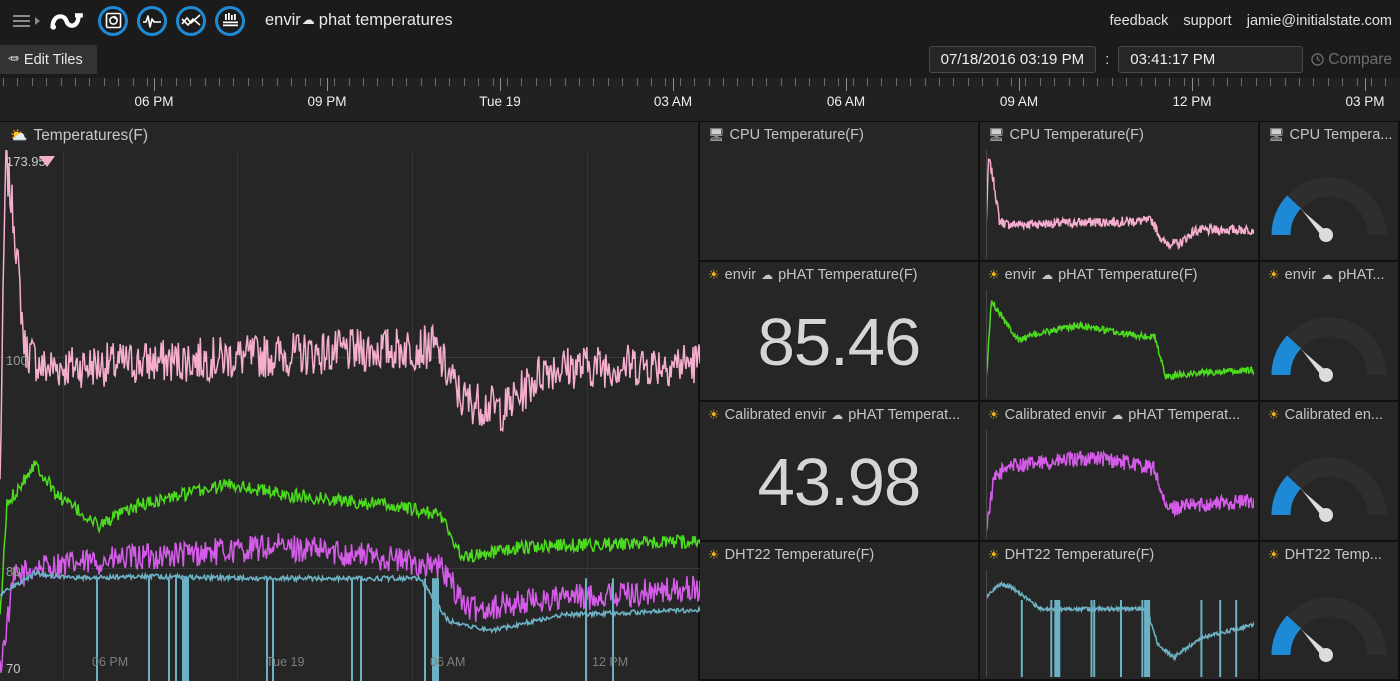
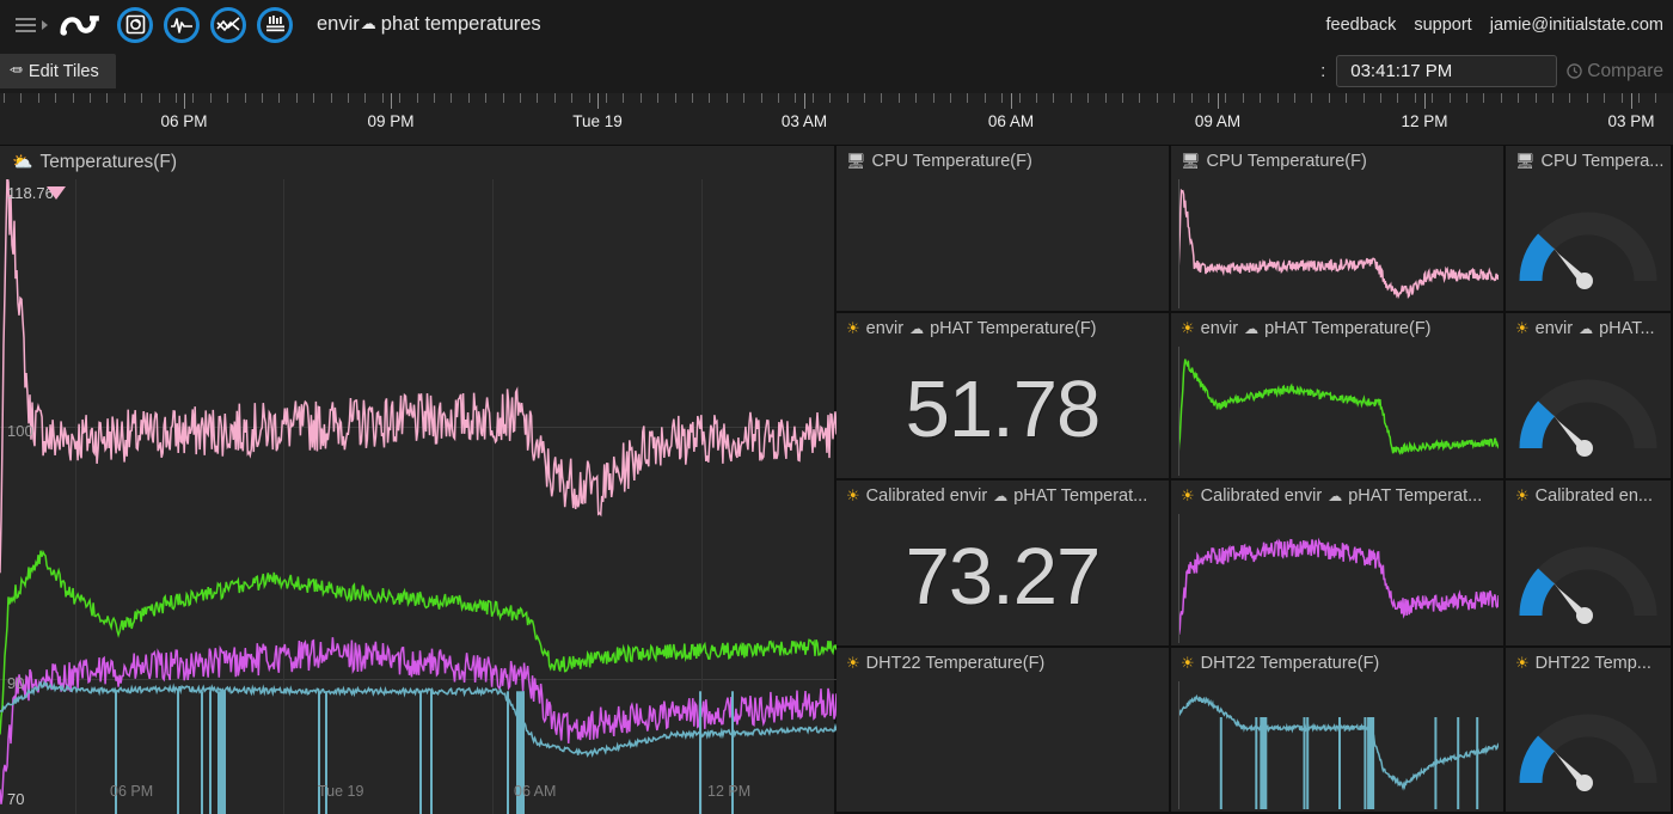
  envir
  ☁
  phat temperatures
  feedback
  support
  jamie@initialstate.com
  Edit Tiles
- 07/18/2016 03:19 PM
  :
  03:41:17 PM
  Compare
  06 PM
  09 PM
  Tue 19
  03 AM
  06 AM
  09 AM
  12 PM
  03 PM
  ⛅
  Temperatures(F)
- 173.95
+ 118.76
  100
- 80
+ 90
  70
  06 PM
  Tue 19
  06 AM
  12 PM
  🖥
  CPU Temperature(F)
  🖥
  CPU Temperature(F)
  🖥
  CPU Tempera...
  ☀
  envir
  ☁
  pHAT Temperature(F)
- 85.46
+ 51.78
  ☀
  envir
  ☁
  pHAT Temperature(F)
  ☀
  envir
  ☁
  pHAT...
  ☀
  Calibrated envir
  ☁
  pHAT Temperat...
- 43.98
+ 73.27
  ☀
  Calibrated envir
  ☁
  pHAT Temperat...
  ☀
  Calibrated en...
  ☀
  DHT22 Temperature(F)
  ☀
  DHT22 Temperature(F)
  ☀
  DHT22 Temp...
